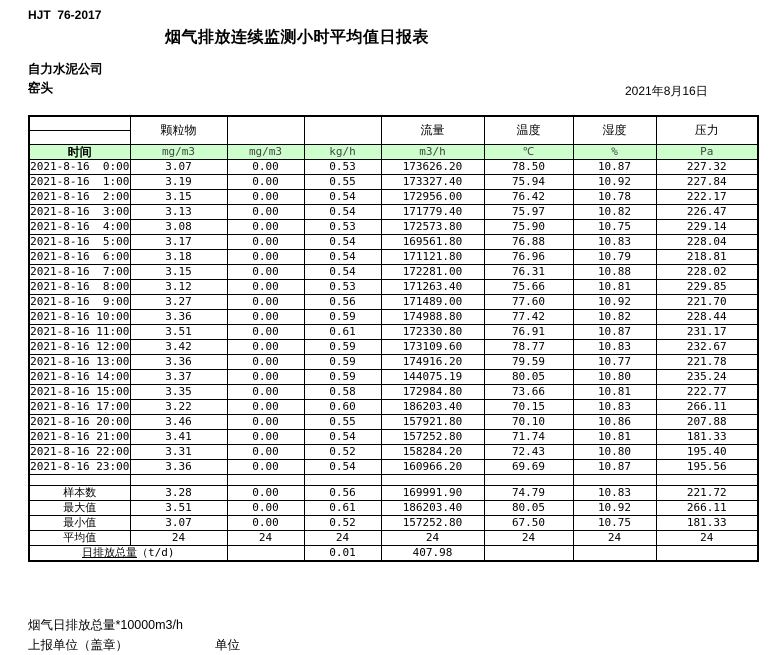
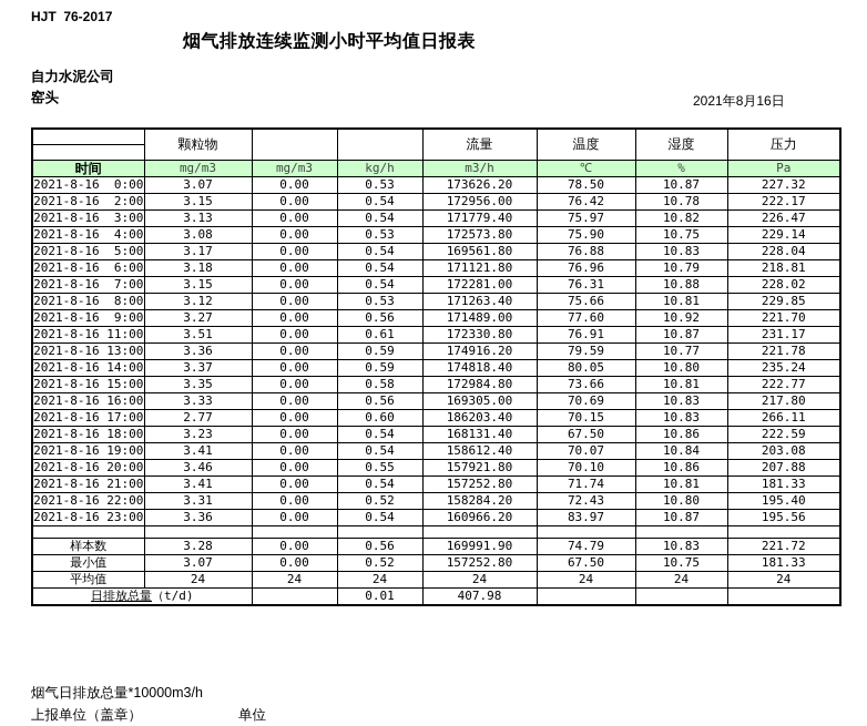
  HJT 76-2017
  烟气排放连续监测小时平均值日报表
  自力水泥公司
  窑头
  2021年8月16日
  	颗粒物			流量	温度	湿度	压力
  时间	mg/m3	mg/m3	kg/h	m3/h	℃	%	Pa
  2021-8-16 0:00	3.07	0.00	0.53	173626.20	78.50	10.87	227.32
- 2021-8-16 1:00	3.19	0.00	0.55	173327.40	75.94	10.92	227.84
  2021-8-16 2:00	3.15	0.00	0.54	172956.00	76.42	10.78	222.17
  2021-8-16 3:00	3.13	0.00	0.54	171779.40	75.97	10.82	226.47
  2021-8-16 4:00	3.08	0.00	0.53	172573.80	75.90	10.75	229.14
  2021-8-16 5:00	3.17	0.00	0.54	169561.80	76.88	10.83	228.04
  2021-8-16 6:00	3.18	0.00	0.54	171121.80	76.96	10.79	218.81
  2021-8-16 7:00	3.15	0.00	0.54	172281.00	76.31	10.88	228.02
  2021-8-16 8:00	3.12	0.00	0.53	171263.40	75.66	10.81	229.85
  2021-8-16 9:00	3.27	0.00	0.56	171489.00	77.60	10.92	221.70
- 2021-8-16 10:00	3.36	0.00	0.59	174988.80	77.42	10.82	228.44
  2021-8-16 11:00	3.51	0.00	0.61	172330.80	76.91	10.87	231.17
- 2021-8-16 12:00	3.42	0.00	0.59	173109.60	78.77	10.83	232.67
  2021-8-16 13:00	3.36	0.00	0.59	174916.20	79.59	10.77	221.78
- 2021-8-16 14:00	3.37	0.00	0.59	144075.19	80.05	10.80	235.24
+ 2021-8-16 14:00	3.37	0.00	0.59	174818.40	80.05	10.80	235.24
  2021-8-16 15:00	3.35	0.00	0.58	172984.80	73.66	10.81	222.77
+ 2021-8-16 16:00	3.33	0.00	0.56	169305.00	70.69	10.83	217.80
- 2021-8-16 17:00	3.22	0.00	0.60	186203.40	70.15	10.83	266.11
+ 2021-8-16 17:00	2.77	0.00	0.60	186203.40	70.15	10.83	266.11
+ 2021-8-16 18:00	3.23	0.00	0.54	168131.40	67.50	10.86	222.59
+ 2021-8-16 19:00	3.41	0.00	0.54	158612.40	70.07	10.84	203.08
  2021-8-16 20:00	3.46	0.00	0.55	157921.80	70.10	10.86	207.88
  2021-8-16 21:00	3.41	0.00	0.54	157252.80	71.74	10.81	181.33
  2021-8-16 22:00	3.31	0.00	0.52	158284.20	72.43	10.80	195.40
- 2021-8-16 23:00	3.36	0.00	0.54	160966.20	69.69	10.87	195.56
+ 2021-8-16 23:00	3.36	0.00	0.54	160966.20	83.97	10.87	195.56
  样本数	3.28	0.00	0.56	169991.90	74.79	10.83	221.72
- 最大值	3.51	0.00	0.61	186203.40	80.05	10.92	266.11
  最小值	3.07	0.00	0.52	157252.80	67.50	10.75	181.33
  平均值	24	24	24	24	24	24	24
  日排放总量（t/d)		0.01	407.98
  烟气日排放总量*10000m3/h
  上报单位（盖章）
  单位
